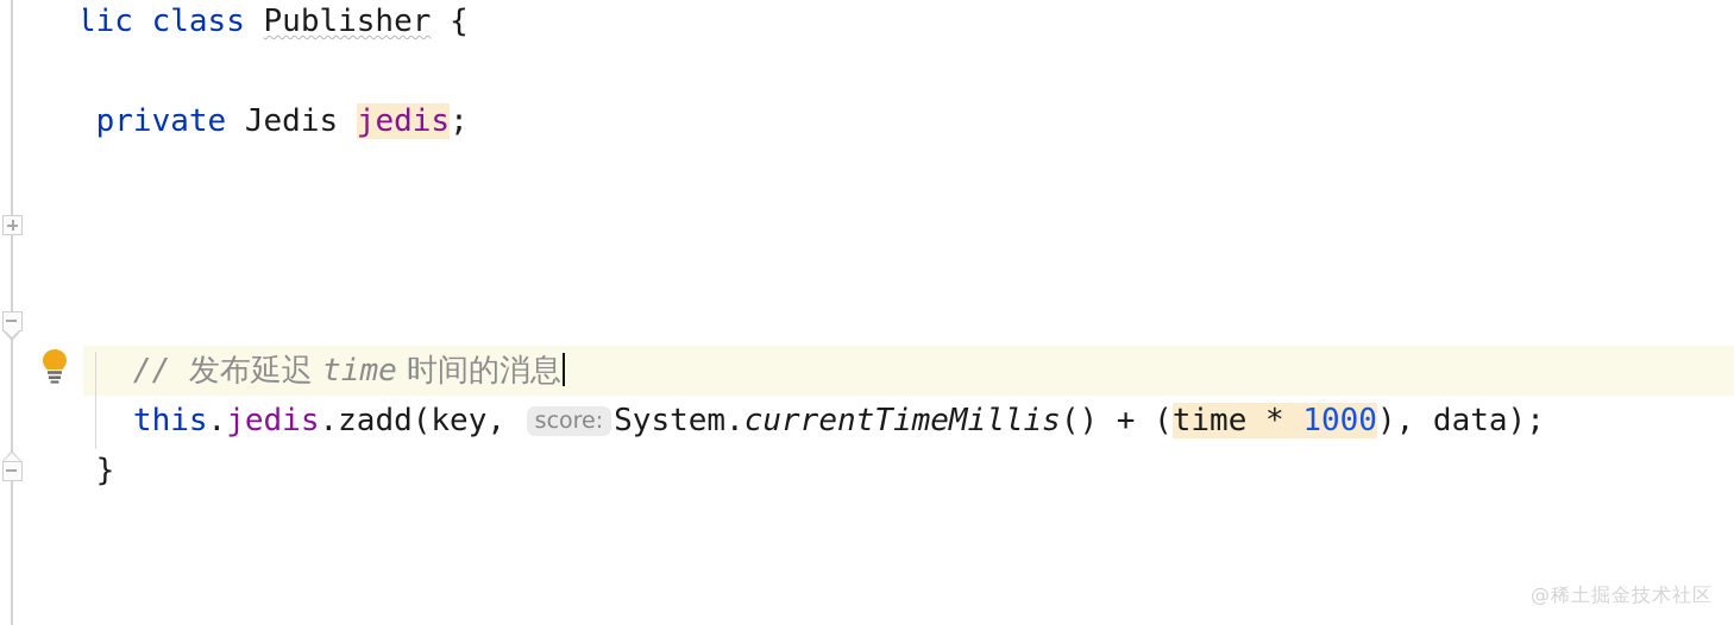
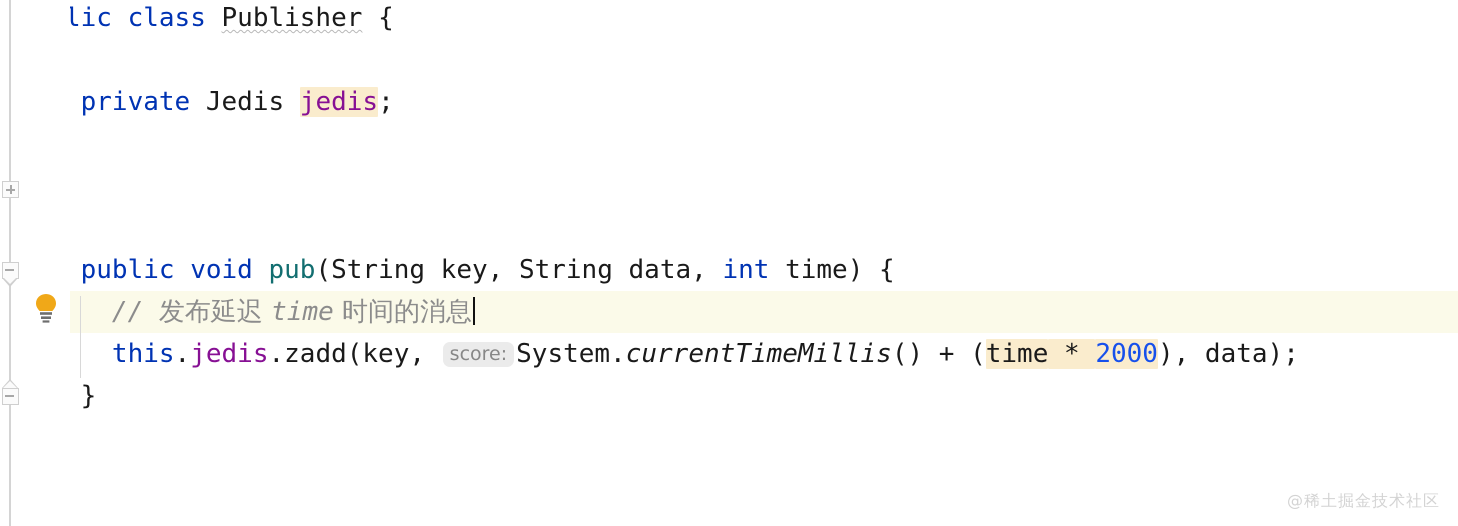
  lic class Publisher {
  private Jedis jedis;
+ public void pub(String key, String data, int time) {
  // 发布延迟 time 时间的消息
- this.jedis.zadd(key, score: System.currentTimeMillis() + (time * 1000), data);
+ this.jedis.zadd(key, score: System.currentTimeMillis() + (time * 2000), data);
  }
  @稀土掘金技术社区
